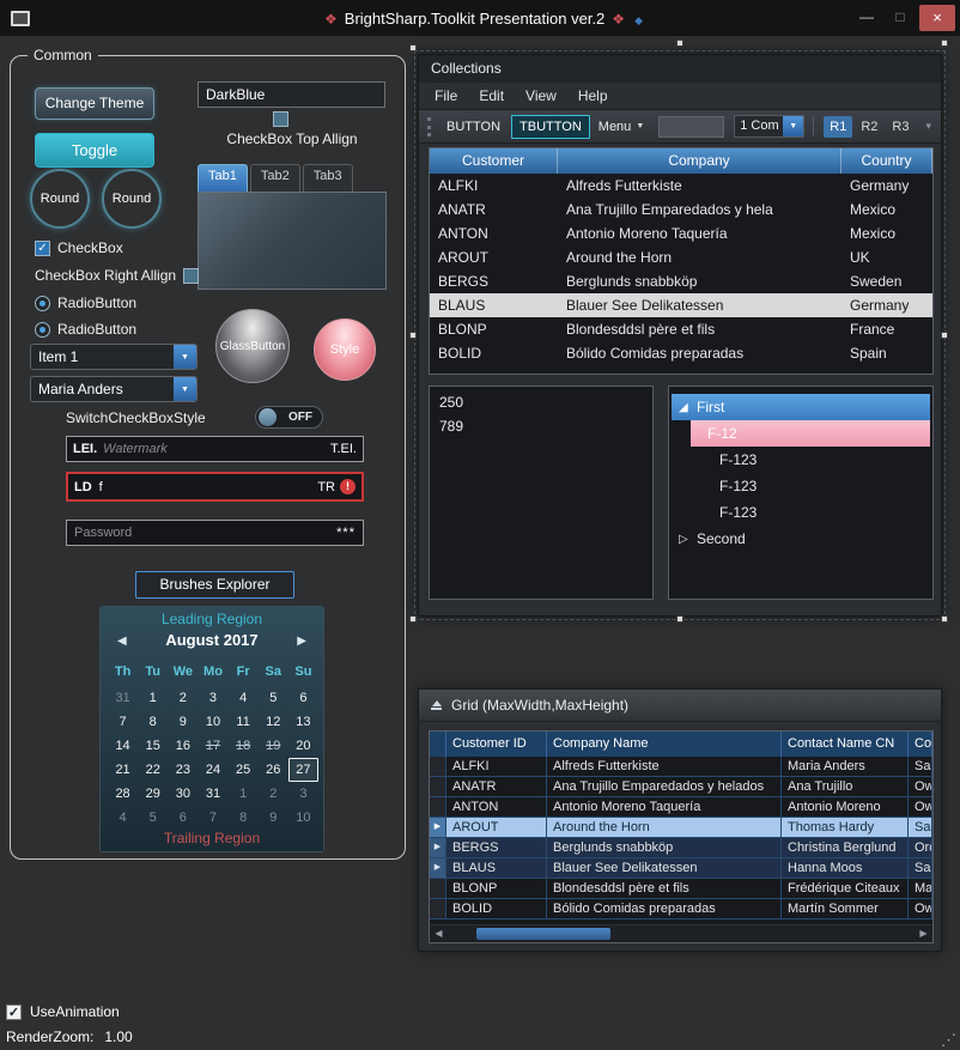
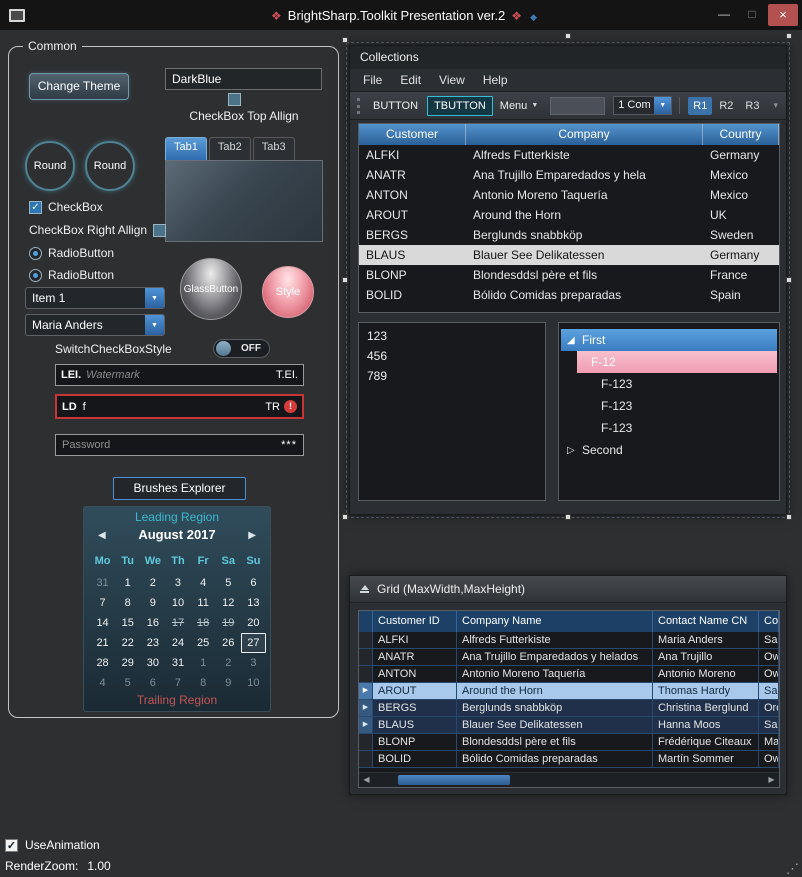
  ❖ BrightSharp.Toolkit Presentation ver.2 ❖ ◆
  —
  □
  ×
  Common
  Change Theme
  DarkBlue
  CheckBox Top Allign
- Toggle
  Tab1
  Tab2
  Tab3
  Round
  Round
  ✓
  CheckBox
  CheckBox Right Allign
  RadioButton
  RadioButton
  Item 1
  Maria Anders
  GlassButton
  Style
  SwitchCheckBoxStyle
  OFF
  LEI.
  Watermark
  T.EI.
  LD
  f
  TR
  !
  Password
  ***
  Brushes Explorer
  Leading Region
  ◀
  August 2017
  ▶
- Th
+ Mo
  Tu
  We
- Mo
+ Th
  Fr
  Sa
  Su
  31
  1
  2
  3
  4
  5
  6
  7
  8
  9
  10
  11
  12
  13
  14
  15
  16
  17
  18
  19
  20
  21
  22
  23
  24
  25
  26
  27
  28
  29
  30
  31
  1
  2
  3
  4
  5
  6
  7
  8
  9
  10
  Trailing Region
  Collections
  File
  Edit
  View
  Help
  BUTTON
  TBUTTON
  Menu
  1 Com
  R1
  R2
  R3
  ▾
  Customer
  Company
  Country
  ALFKI
  Alfreds Futterkiste
  Germany
  ANATR
  Ana Trujillo Emparedados y hela
  Mexico
  ANTON
  Antonio Moreno Taquería
  Mexico
  AROUT
  Around the Horn
  UK
  BERGS
  Berglunds snabbköp
  Sweden
  BLAUS
  Blauer See Delikatessen
  Germany
  BLONP
  Blondesddsl père et fils
  France
  BOLID
  Bólido Comidas preparadas
  Spain
+ 123
- 250
+ 456
  789
  ◢
  First
  F-12
  F-123
  F-123
  F-123
  ▷
  Second
  Grid (MaxWidth,MaxHeight)
  Customer ID
  Company Name
  Contact Name CN
  ALFKI
  Alfreds Futterkiste
  Maria Anders
  ANATR
  Ana Trujillo Emparedados y helados
  Ana Trujillo
  ANTON
  Antonio Moreno Taquería
  Antonio Moreno
  AROUT
  Around the Horn
  Thomas Hardy
  BERGS
  Berglunds snabbköp
  Christina Berglund
  BLAUS
  Blauer See Delikatessen
  Hanna Moos
  BLONP
  Blondesddsl père et fils
  Frédérique Citeaux
  BOLID
  Bólido Comidas preparadas
  Martín Sommer
  ◀
  ▶
  ✓
  UseAnimation
  RenderZoom:
  1.00
  ⋰
